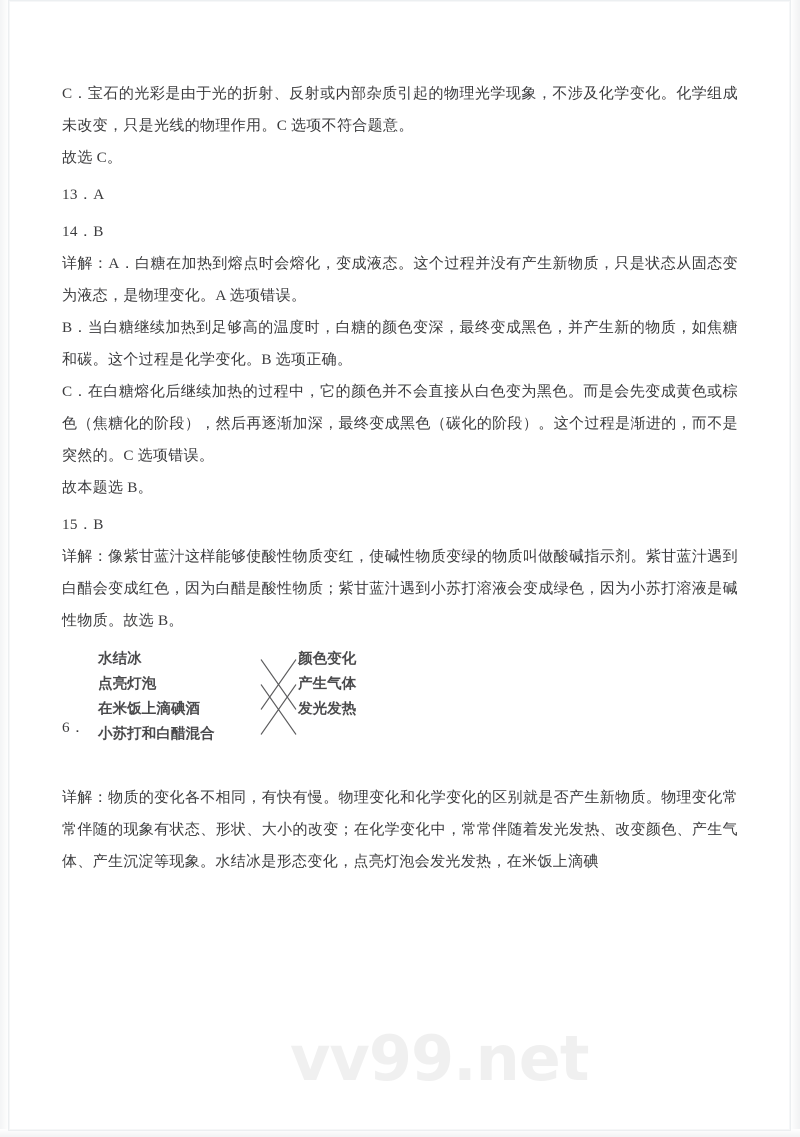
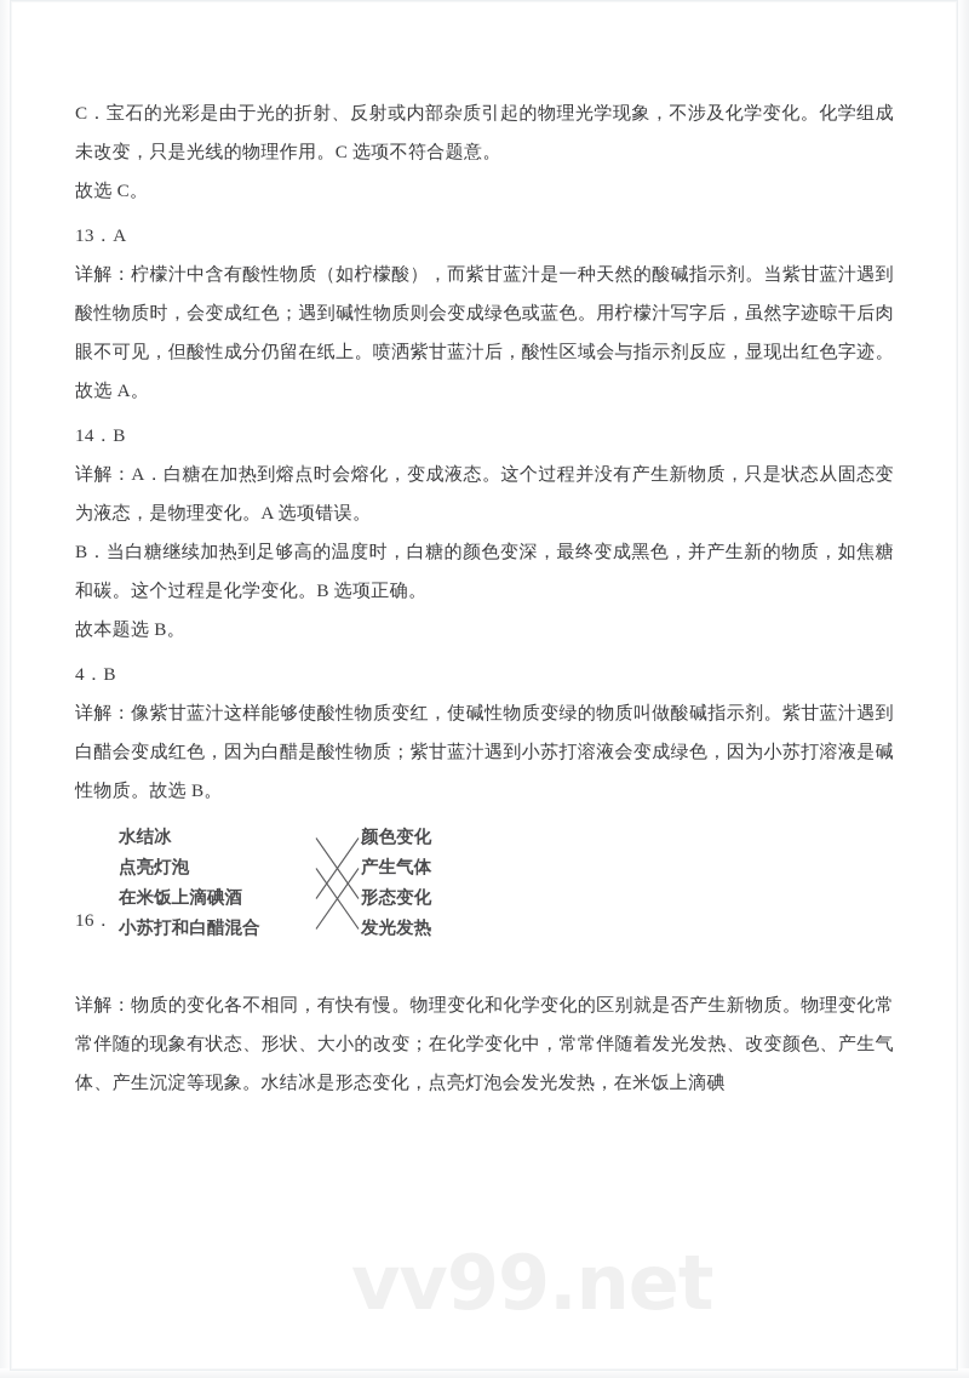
  C．宝石的光彩是由于光的折射、反射或内部杂质引起的物理光学现象，不涉及化学变化。化学组成未改变，只是光线的物理作用。C 选项不符合题意。
  故选 C。
  13．A
+ 详解：柠檬汁中含有酸性物质（如柠檬酸），而紫甘蓝汁是一种天然的酸碱指示剂。当紫甘蓝汁遇到酸性物质时，会变成红色；遇到碱性物质则会变成绿色或蓝色。用柠檬汁写字后，虽然字迹晾干后肉眼不可见，但酸性成分仍留在纸上。喷洒紫甘蓝汁后，酸性区域会与指示剂反应，显现出红色字迹。故选 A。
  14．B
  详解：A．白糖在加热到熔点时会熔化，变成液态。这个过程并没有产生新物质，只是状态从固态变为液态，是物理变化。A 选项错误。
  B．当白糖继续加热到足够高的温度时，白糖的颜色变深，最终变成黑色，并产生新的物质，如焦糖和碳。这个过程是化学变化。B 选项正确。
- C．在白糖熔化后继续加热的过程中，它的颜色并不会直接从白色变为黑色。而是会先变成黄色或棕色（焦糖化的阶段），然后再逐渐加深，最终变成黑色（碳化的阶段）。这个过程是渐进的，而不是突然的。C 选项错误。
  故本题选 B。
- 15．B
+ 4．B
  详解：像紫甘蓝汁这样能够使酸性物质变红，使碱性物质变绿的物质叫做酸碱指示剂。紫甘蓝汁遇到白醋会变成红色，因为白醋是酸性物质；紫甘蓝汁遇到小苏打溶液会变成绿色，因为小苏打溶液是碱性物质。故选 B。
- 6．
+ 16．
  水结冰
  点亮灯泡
  在米饭上滴碘酒
  小苏打和白醋混合
  颜色变化
  产生气体
+ 形态变化
  发光发热
  详解：物质的变化各不相同，有快有慢。物理变化和化学变化的区别就是否产生新物质。物理变化常常伴随的现象有状态、形状、大小的改变；在化学变化中，常常伴随着发光发热、改变颜色、产生气体、产生沉淀等现象。水结冰是形态变化，点亮灯泡会发光发热，在米饭上滴碘
